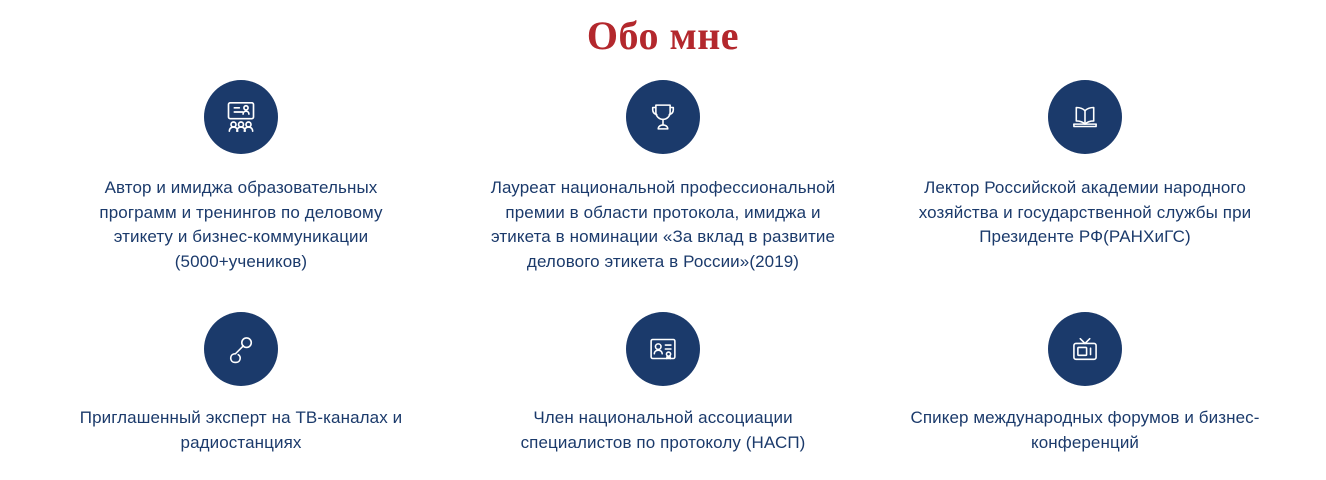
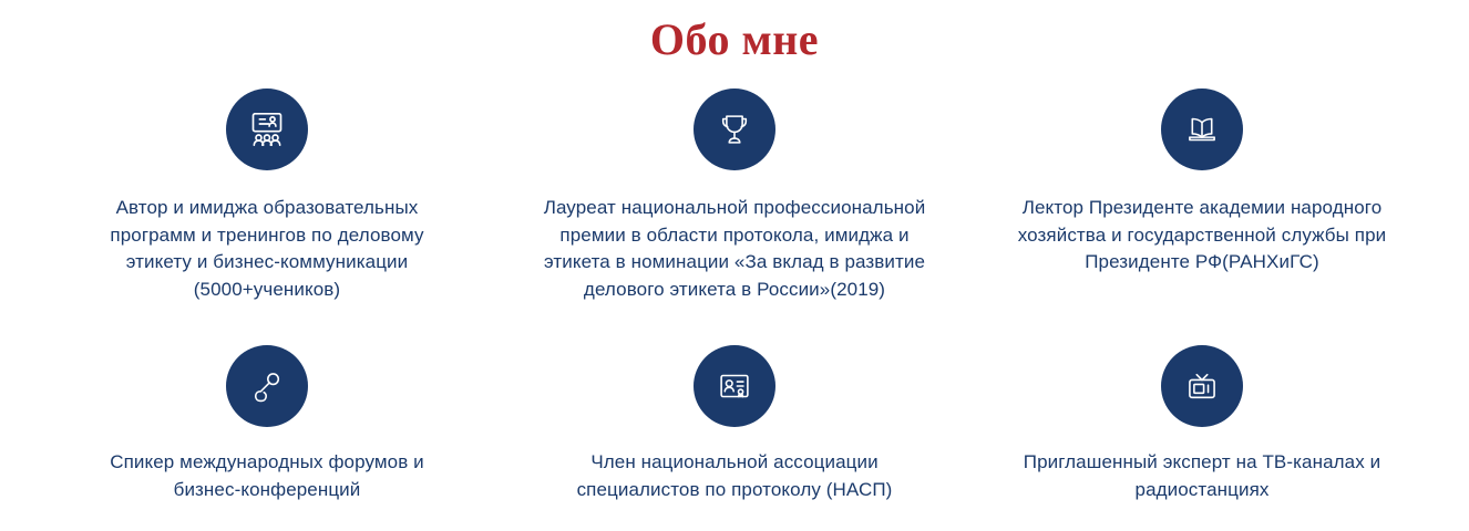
  Обо мне
  Автор и имиджа образовательных программ и тренингов по деловому этикету и бизнес-коммуникации (5000+учеников)
  Лауреат национальной профессиональной премии в области протокола, имиджа и этикета в номинации «За вклад в развитие делового этикета в России»(2019)
- Лектор Российской академии народного хозяйства и государственной службы при Президенте РФ(РАНХиГС)
+ Лектор Президенте академии народного хозяйства и государственной службы при Президенте РФ(РАНХиГС)
- Приглашенный эксперт на ТВ-каналах и радиостанциях
+ Спикер международных форумов и бизнес-конференций
  Член национальной ассоциации специалистов по протоколу (НАСП)
- Спикер международных форумов и бизнес-конференций
+ Приглашенный эксперт на ТВ-каналах и радиостанциях
